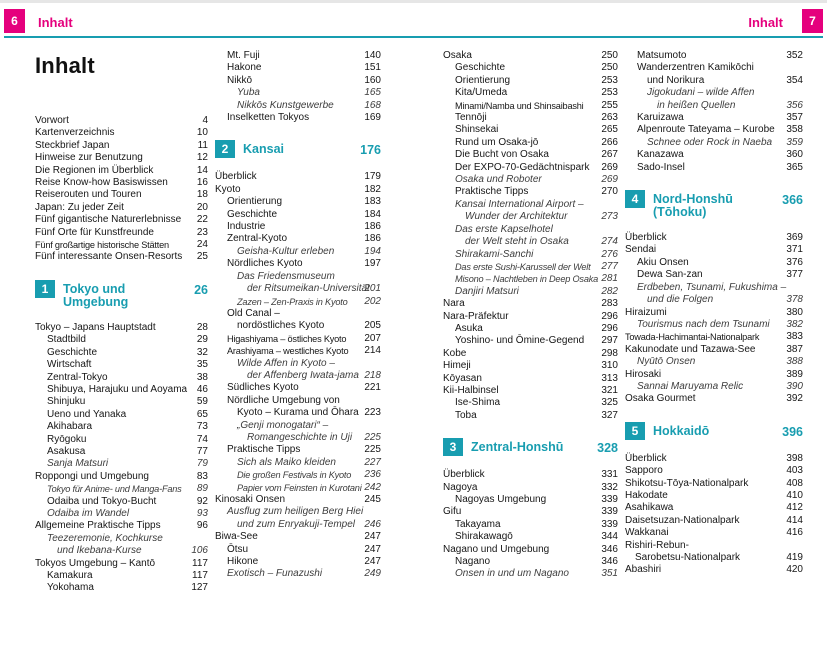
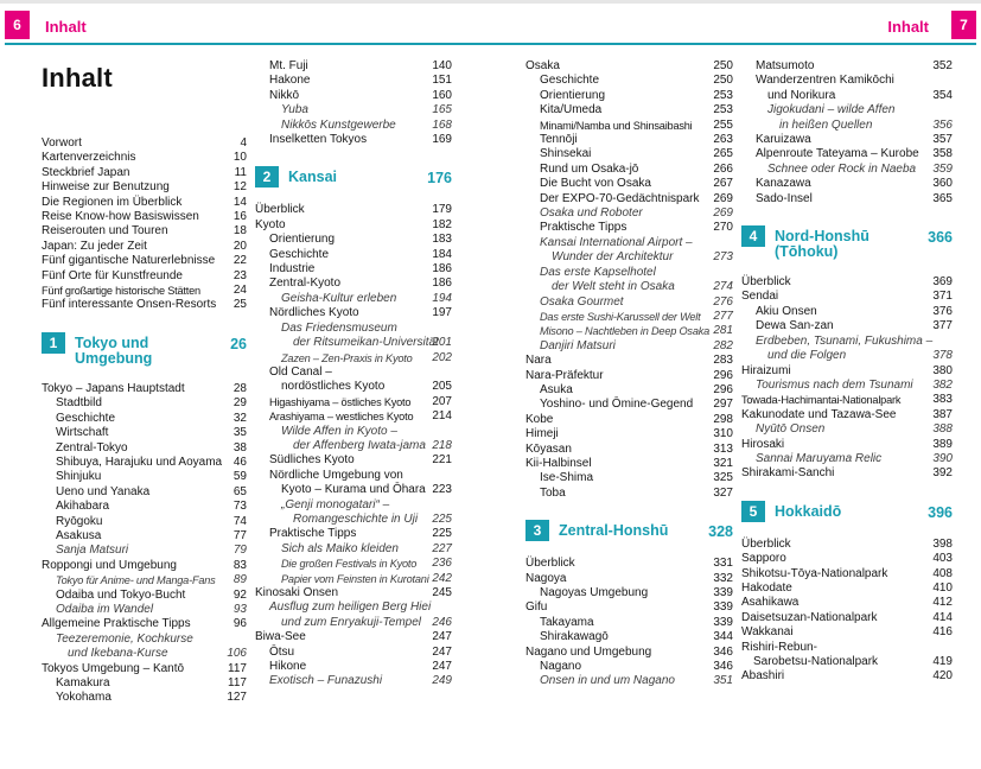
  6
  Inhalt
  Inhalt
  7
  Inhalt
  Vorwort
  4
  Kartenverzeichnis
  10
  Steckbrief Japan
  11
  Hinweise zur Benutzung
  12
  Die Regionen im Überblick
  14
  Reise Know-how Basiswissen
  16
  Reiserouten und Touren
  18
  Japan: Zu jeder Zeit
  20
  Fünf gigantische Naturerlebnisse
  22
  Fünf Orte für Kunstfreunde
  23
  Fünf großartige historische Stätten
  24
  Fünf interessante Onsen-Resorts
  25
  1
  Tokyo und Umgebung
  26
  Tokyo – Japans Hauptstadt
  28
  Stadtbild
  29
  Geschichte
  32
  Wirtschaft
  35
  Zentral-Tokyo
  38
  Shibuya, Harajuku und Aoyama
  46
  Shinjuku
  59
  Ueno und Yanaka
  65
  Akihabara
  73
  Ryōgoku
  74
  Asakusa
  77
  Sanja Matsuri
  79
  Roppongi und Umgebung
  83
  Tokyo für Anime- und Manga-Fans
  89
  Odaiba und Tokyo-Bucht
  92
  Odaiba im Wandel
  93
  Allgemeine Praktische Tipps
  96
  Teezeremonie, Kochkurse
  und Ikebana-Kurse
  106
  Tokyos Umgebung – Kantō
  117
  Kamakura
  117
  Yokohama
  127
  Mt. Fuji
  140
  Hakone
  151
  Nikkō
  160
  Yuba
  165
  Nikkōs Kunstgewerbe
  168
  Inselketten Tokyos
  169
  2
  Kansai
  176
  Überblick
  179
  Kyoto
  182
  Orientierung
  183
  Geschichte
  184
  Industrie
  186
  Zentral-Kyoto
  186
  Geisha-Kultur erleben
  194
  Nördliches Kyoto
  197
  Das Friedensmuseum
  der Ritsumeikan-Universität
  201
  Zazen – Zen-Praxis in Kyoto
  202
  Old Canal –
  nordöstliches Kyoto
  205
  Higashiyama – östliches Kyoto
  207
  Arashiyama – westliches Kyoto
  214
  Wilde Affen in Kyoto –
  der Affenberg Iwata-jama
  218
  Südliches Kyoto
  221
  Nördliche Umgebung von
  Kyoto – Kurama und Ōhara
  223
  „Genji monogatari“ –
  Romangeschichte in Uji
  225
  Praktische Tipps
  225
  Sich als Maiko kleiden
  227
  Die großen Festivals in Kyoto
  236
  Papier vom Feinsten in Kurotani
  242
  Kinosaki Onsen
  245
  Ausflug zum heiligen Berg Hiei
  und zum Enryakuji-Tempel
  246
  Biwa-See
  247
  Ōtsu
  247
  Hikone
  247
  Exotisch – Funazushi
  249
  Osaka
  250
  Geschichte
  250
  Orientierung
  253
  Kita/Umeda
  253
  Minami/Namba und Shinsaibashi
  255
  Tennōji
  263
  Shinsekai
  265
  Rund um Osaka-jō
  266
  Die Bucht von Osaka
  267
  Der EXPO-70-Gedächtnispark
  269
  Osaka und Roboter
  269
  Praktische Tipps
  270
  Kansai International Airport –
  Wunder der Architektur
  273
  Das erste Kapselhotel
  der Welt steht in Osaka
  274
- Shirakami-Sanchi
+ Osaka Gourmet
  276
  Das erste Sushi-Karussell der Welt
  277
  Misono – Nachtleben in Deep Osaka
  281
  Danjiri Matsuri
  282
  Nara
  283
  Nara-Präfektur
  296
  Asuka
  296
  Yoshino- und Ōmine-Gegend
  297
  Kobe
  298
  Himeji
  310
  Kōyasan
  313
  Kii-Halbinsel
  321
  Ise-Shima
  325
  Toba
  327
  3
  Zentral-Honshū
  328
  Überblick
  331
  Nagoya
  332
  Nagoyas Umgebung
  339
  Gifu
  339
  Takayama
  339
  Shirakawagō
  344
  Nagano und Umgebung
  346
  Nagano
  346
  Onsen in und um Nagano
  351
  Matsumoto
  352
  Wanderzentren Kamikōchi
  und Norikura
  354
  Jigokudani – wilde Affen
  in heißen Quellen
  356
  Karuizawa
  357
  Alpenroute Tateyama – Kurobe
  358
  Schnee oder Rock in Naeba
  359
  Kanazawa
  360
  Sado-Insel
  365
  4
  Nord-Honshū
  (Tōhoku)
  366
  Überblick
  369
  Sendai
  371
  Akiu Onsen
  376
  Dewa San-zan
  377
  Erdbeben, Tsunami, Fukushima –
  und die Folgen
  378
  Hiraizumi
  380
  Tourismus nach dem Tsunami
  382
  Towada-Hachimantai-Nationalpark
  383
  Kakunodate und Tazawa-See
  387
  Nyūtō Onsen
  388
  Hirosaki
  389
  Sannai Maruyama Relic
  390
- Osaka Gourmet
+ Shirakami-Sanchi
  392
  5
  Hokkaidō
  396
  Überblick
  398
  Sapporo
  403
  Shikotsu-Tōya-Nationalpark
  408
  Hakodate
  410
  Asahikawa
  412
  Daisetsuzan-Nationalpark
  414
  Wakkanai
  416
  Rishiri-Rebun-
  Sarobetsu-Nationalpark
  419
  Abashiri
  420
